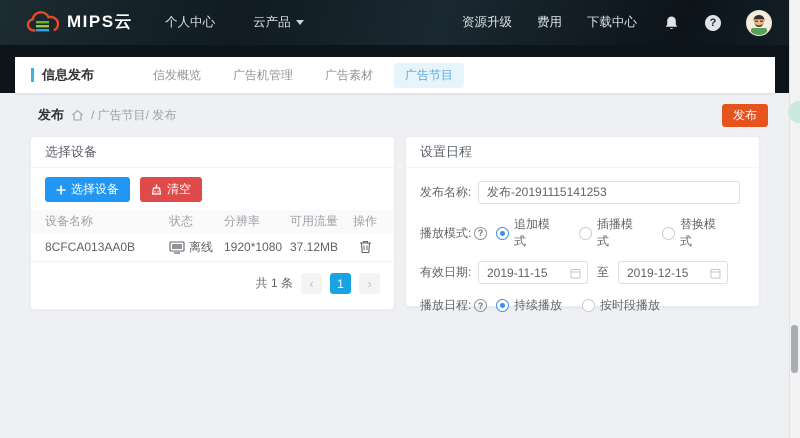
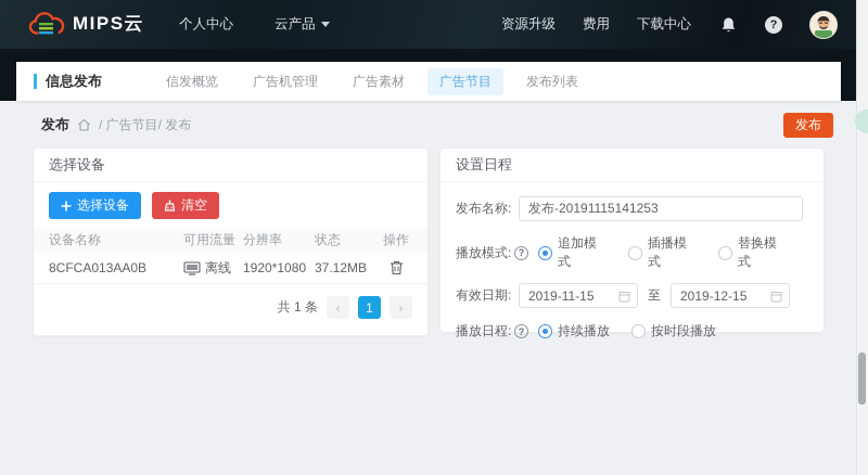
  MIPS云
  个人中心
  云产品
  资源升级
  费用
  下载中心
  ?
  信息发布
  信发概览
  广告机管理
  广告素材
  广告节目
+ 发布列表
  发布
  / 广告节目/ 发布
  发布
  选择设备
  选择设备
  清空
  设备名称
- 状态
+ 可用流量
  分辨率
- 可用流量
+ 状态
  操作
  8CFCA013AA0B
  离线
  1920*1080
  37.12MB
  共 1 条
  ‹
  1
  ›
  设置日程
  发布名称:
  发布-20191115141253
  播放模式:
  ?
  追加模式
  插播模式
  替换模式
  有效日期:
  2019-11-15
  至
  2019-12-15
  播放日程:
  ?
  持续播放
  按时段播放
